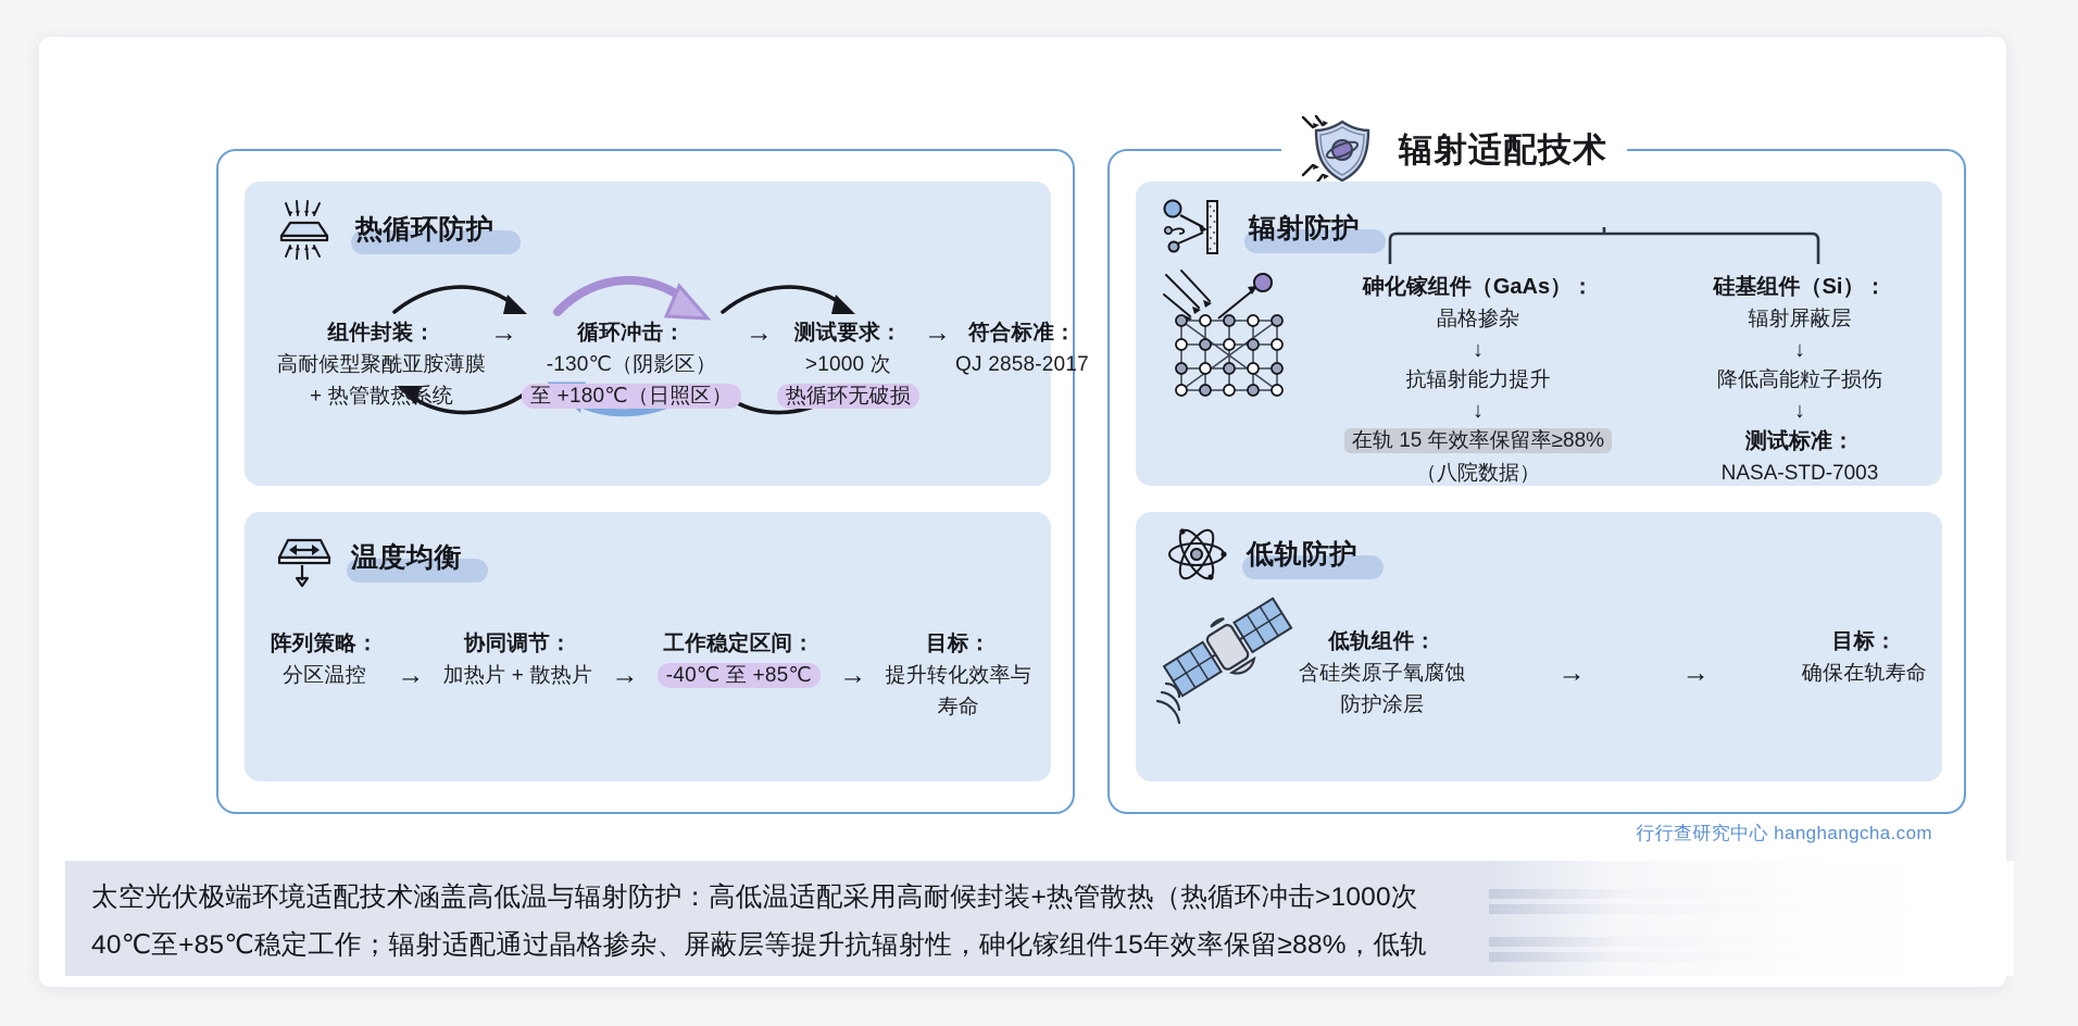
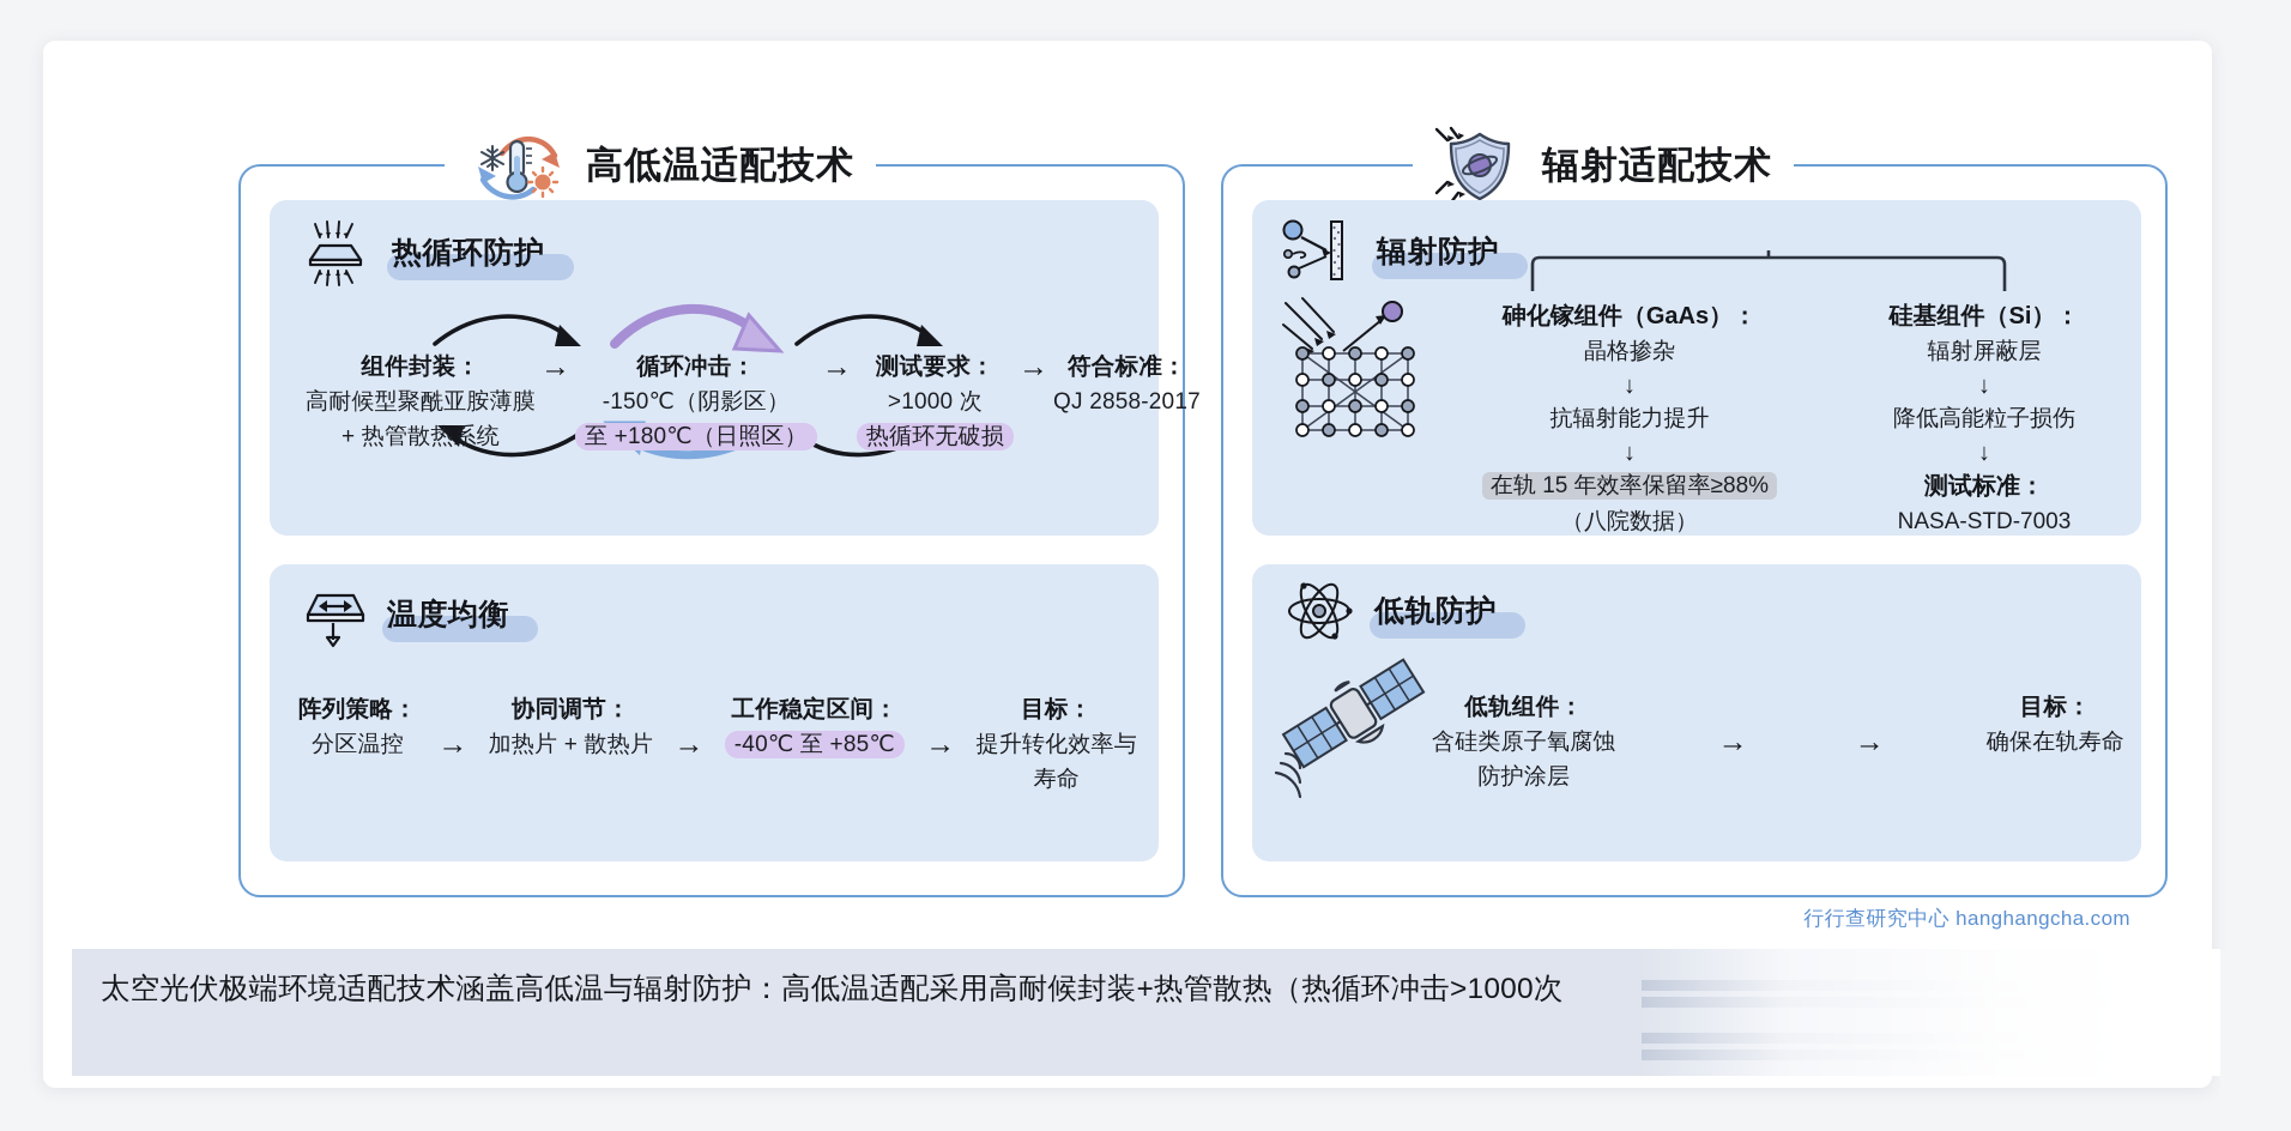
+ 高低温适配技术
  热循环防护
  组件封装：
  高耐候型聚酰亚胺薄膜
  + 热管散热系统
  →
  循环冲击：
- -130℃（阴影区）
+ -150℃（阴影区）
  至 +180℃（日照区）
  →
  测试要求：
  >1000 次
  热循环无破损
  →
  符合标准：
  QJ 2858-2017
  温度均衡
  阵列策略：
  分区温控
  →
  协同调节：
  加热片 + 散热片
  →
  工作稳定区间：
  -40℃ 至 +85℃
  →
  目标：
  提升转化效率与
  寿命
  辐射适配技术
  辐射防护
  砷化镓组件（GaAs）：
  晶格掺杂
  ↓
  抗辐射能力提升
  ↓
  在轨 15 年效率保留率≥88%
  （八院数据）
  硅基组件（Si）：
  辐射屏蔽层
  ↓
  降低高能粒子损伤
  ↓
  测试标准：
  NASA-STD-7003
  低轨防护
  低轨组件：
  含硅类原子氧腐蚀
  防护涂层
  →
  →
  目标：
  确保在轨寿命
  行行查研究中心 hanghangcha.com
  太空光伏极端环境适配技术涵盖高低温与辐射防护：高低温适配采用高耐候封装+热管散热（热循环冲击>1000次
- 40℃至+85℃稳定工作；辐射适配通过晶格掺杂、屏蔽层等提升抗辐射性，砷化镓组件15年效率保留≥88%，低轨
